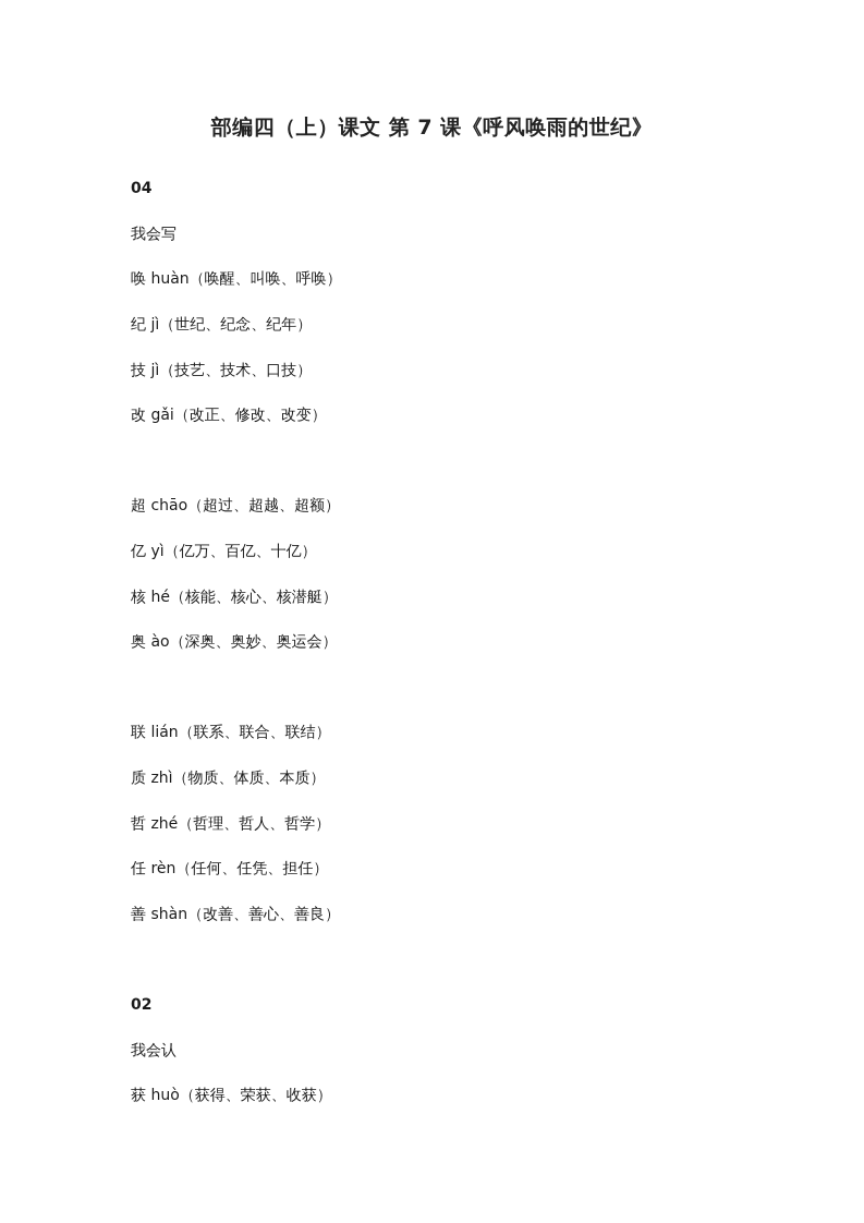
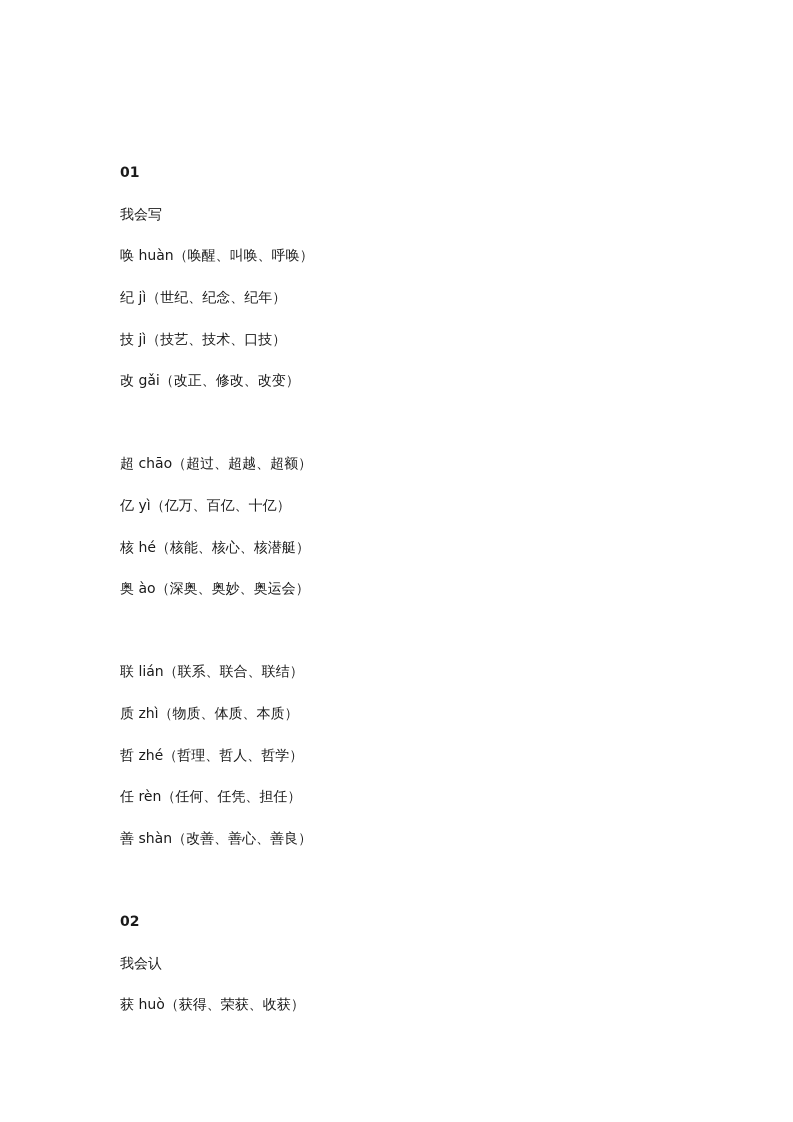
- 部编四（上）课文 第 7 课《呼风唤雨的世纪》
- 04
+ 01
  我会写
  唤 huàn（唤醒、叫唤、呼唤）
  纪 jì（世纪、纪念、纪年）
  技 jì（技艺、技术、口技）
  改 gǎi（改正、修改、改变）
  超 chāo（超过、超越、超额）
  亿 yì（亿万、百亿、十亿）
  核 hé（核能、核心、核潜艇）
  奥 ào（深奥、奥妙、奥运会）
  联 lián（联系、联合、联结）
  质 zhì（物质、体质、本质）
  哲 zhé（哲理、哲人、哲学）
  任 rèn（任何、任凭、担任）
  善 shàn（改善、善心、善良）
  02
  我会认
  获 huò（获得、荣获、收获）
